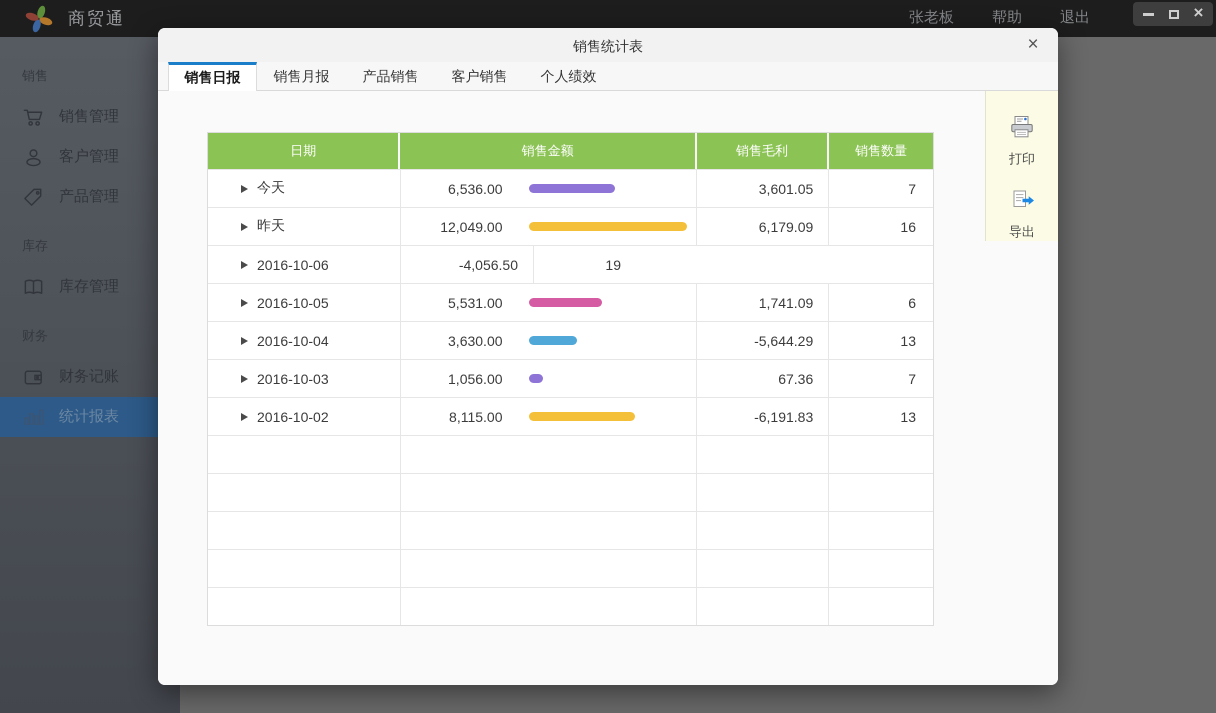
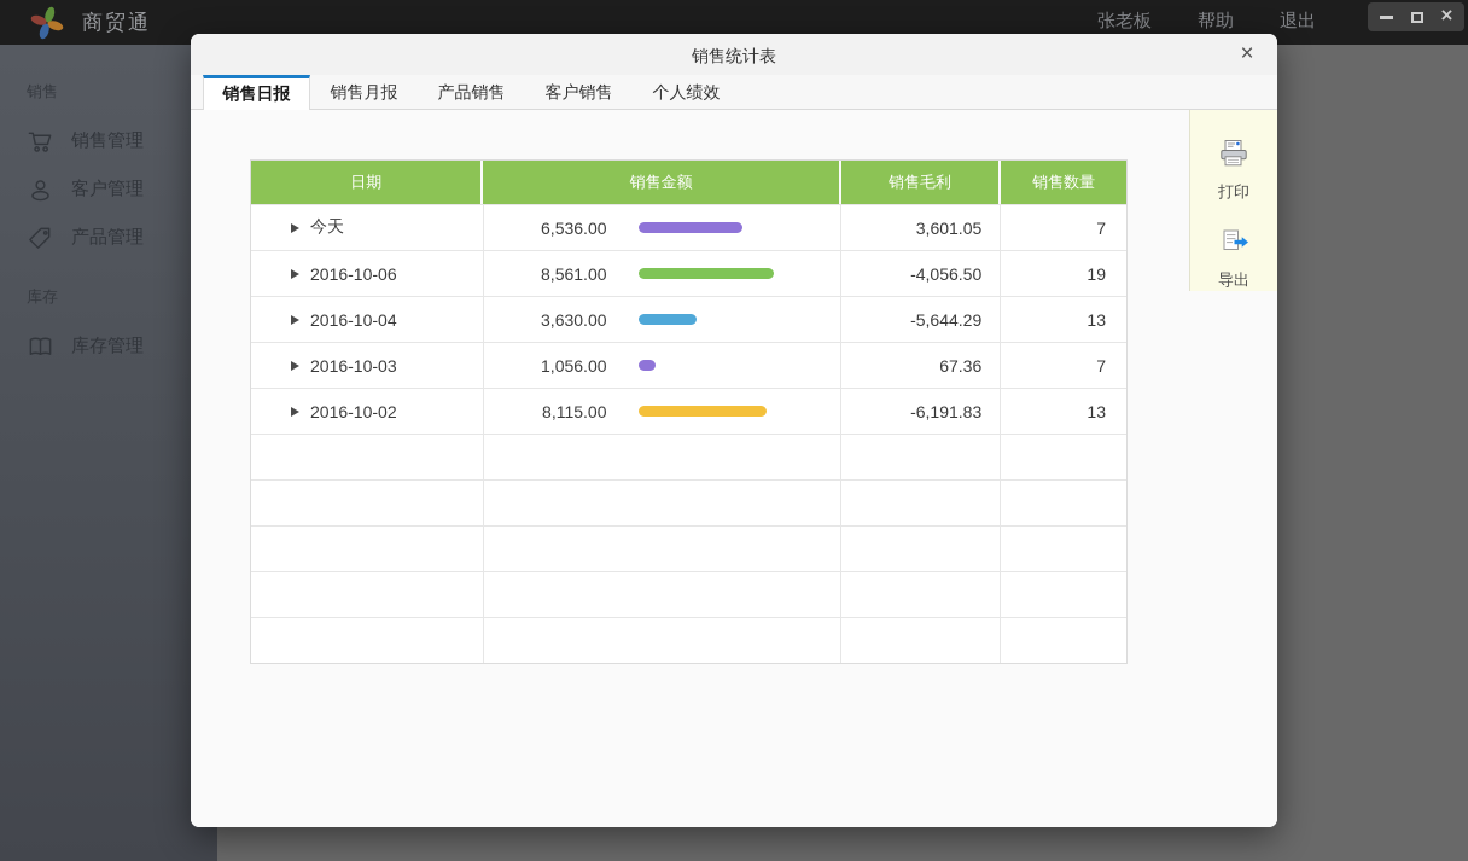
  商贸通
  张老板
  帮助
  退出
  ×
  销售
  销售管理
  客户管理
  产品管理
  库存
  库存管理
- 财务
- 财务记账
- 统计报表
  销售统计表
  ×
  销售日报
  销售月报
  产品销售
  客户销售
  个人绩效
  日期
  销售金额
  销售毛利
  销售数量
  今天
  6,536.00
  3,601.05
  7
- 昨天
- 12,049.00
- 6,179.09
- 16
  2016-10-06
+ 8,561.00
  -4,056.50
  19
- 2016-10-05
- 5,531.00
- 1,741.09
- 6
  2016-10-04
  3,630.00
  -5,644.29
  13
  2016-10-03
  1,056.00
  67.36
  7
  2016-10-02
  8,115.00
  -6,191.83
  13
  打印
  导出
